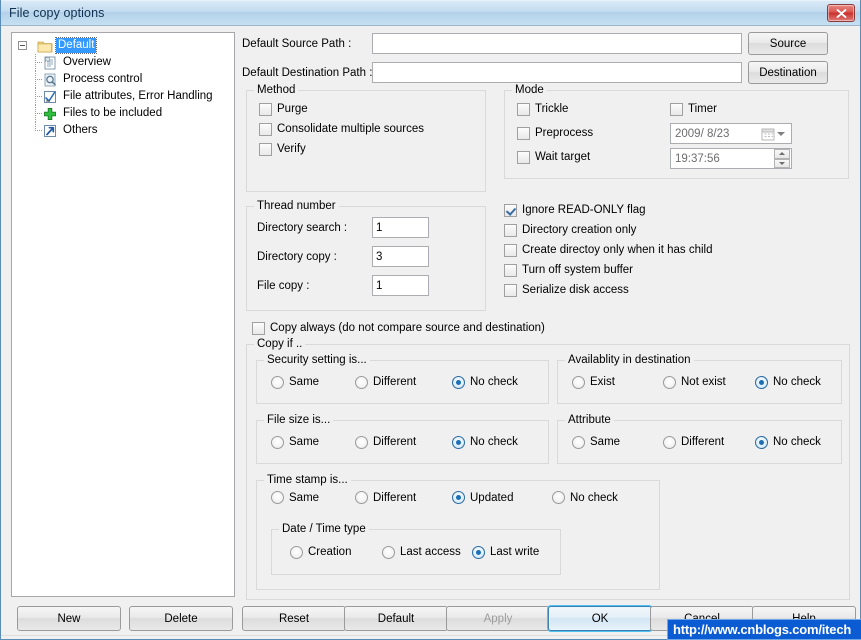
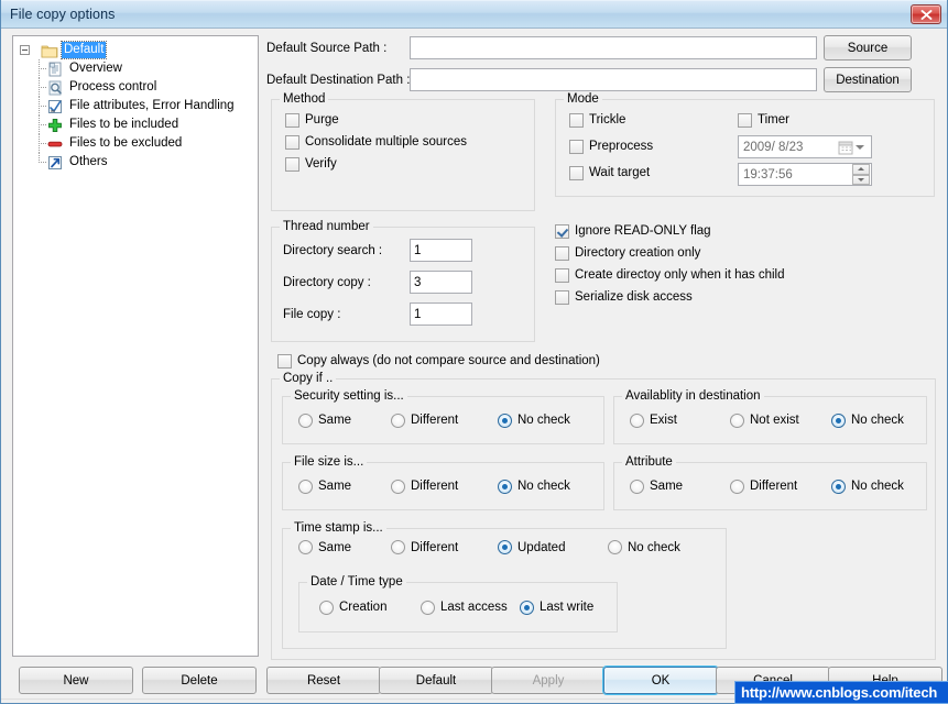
  File copy options
  Default
  Overview
  Process control
  File attributes, Error Handling
  Files to be included
+ Files to be excluded
  Others
  Default Source Path :
  Source
  Default Destination Path :
  Destination
  Method
  Purge
  Consolidate multiple sources
  Verify
  Mode
  Trickle
  Preprocess
  Wait target
  Timer
  2009/ 8/23
  19:37:56
  Thread number
  Directory search :
  1
  Directory copy :
  3
  File copy :
  1
  Ignore READ-ONLY flag
  Directory creation only
  Create directoy only when it has child
- Turn off system buffer
  Serialize disk access
  Copy always (do not compare source and destination)
  Copy if ..
  Security setting is...
  Same
  Different
  No check
  Availablity in destination
  Exist
  Not exist
  No check
  File size is...
  Same
  Different
  No check
  Attribute
  Same
  Different
  No check
  Time stamp is...
  Same
  Different
  Updated
  No check
  Date / Time type
  Creation
  Last access
  Last write
  New
  Delete
  Reset
  Default
  Apply
  OK
  http://www.cnblogs.com/itech
